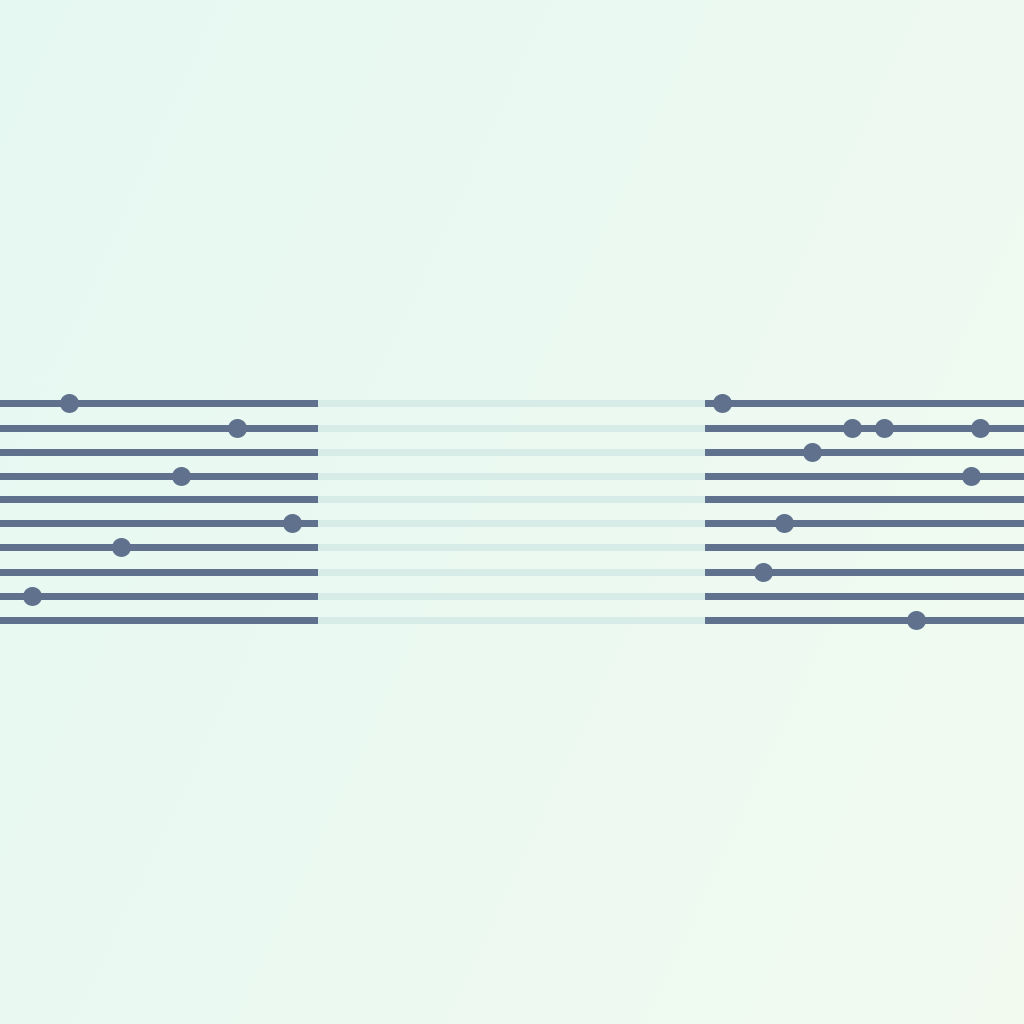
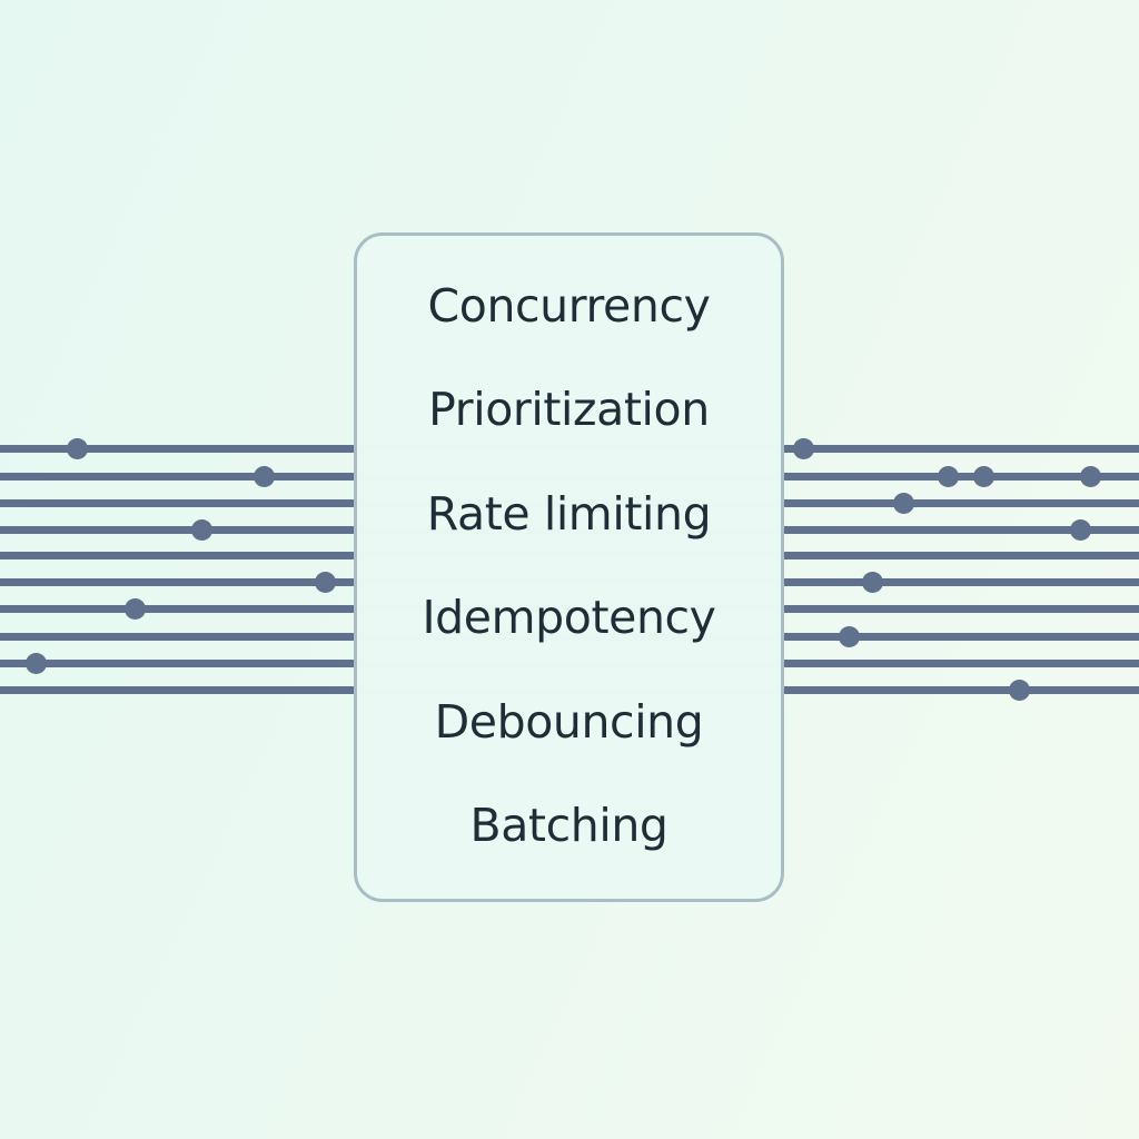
+ Concurrency
+ Prioritization
+ Rate limiting
+ Idempotency
+ Debouncing
+ Batching
